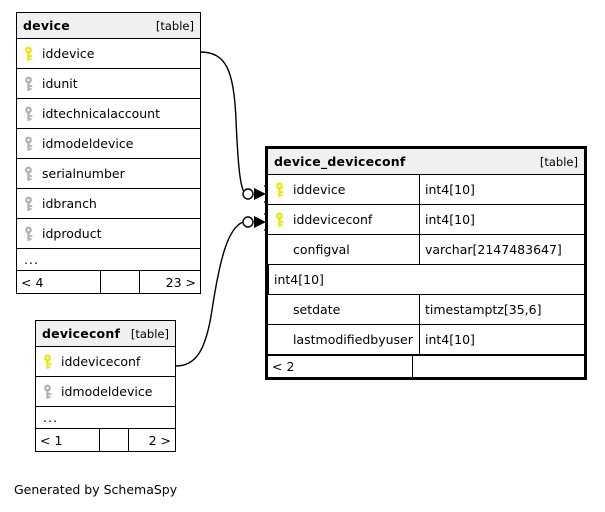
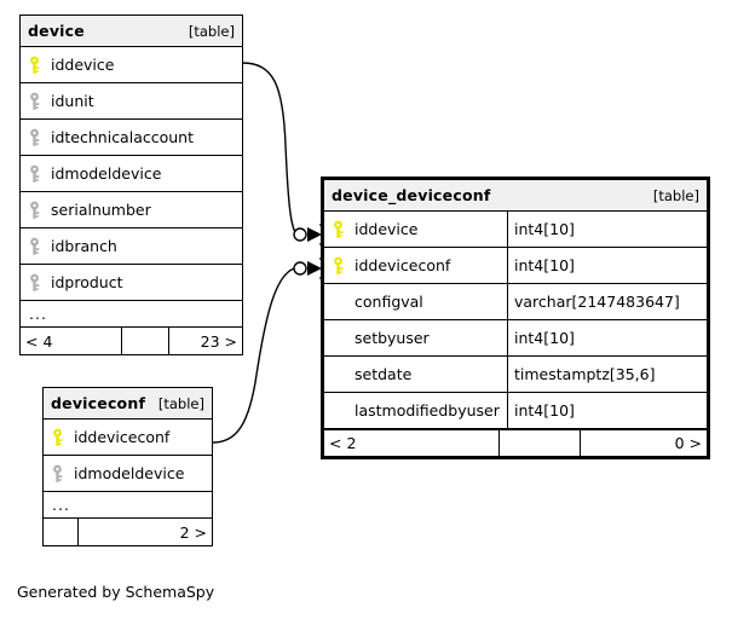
  device
  [table]
  iddevice
  idunit
  idtechnicalaccount
  idmodeldevice
  serialnumber
  idbranch
  idproduct
  ...
  < 4
  23 >
  device_deviceconf
  [table]
  iddevice
  int4[10]
  iddeviceconf
  int4[10]
  configval
  varchar[2147483647]
+ setbyuser
  int4[10]
  setdate
  timestamptz[35,6]
  lastmodifiedbyuser
  int4[10]
  < 2
+ 0 >
  deviceconf
  [table]
  iddeviceconf
  idmodeldevice
  ...
- < 1
  2 >
  Generated by SchemaSpy
